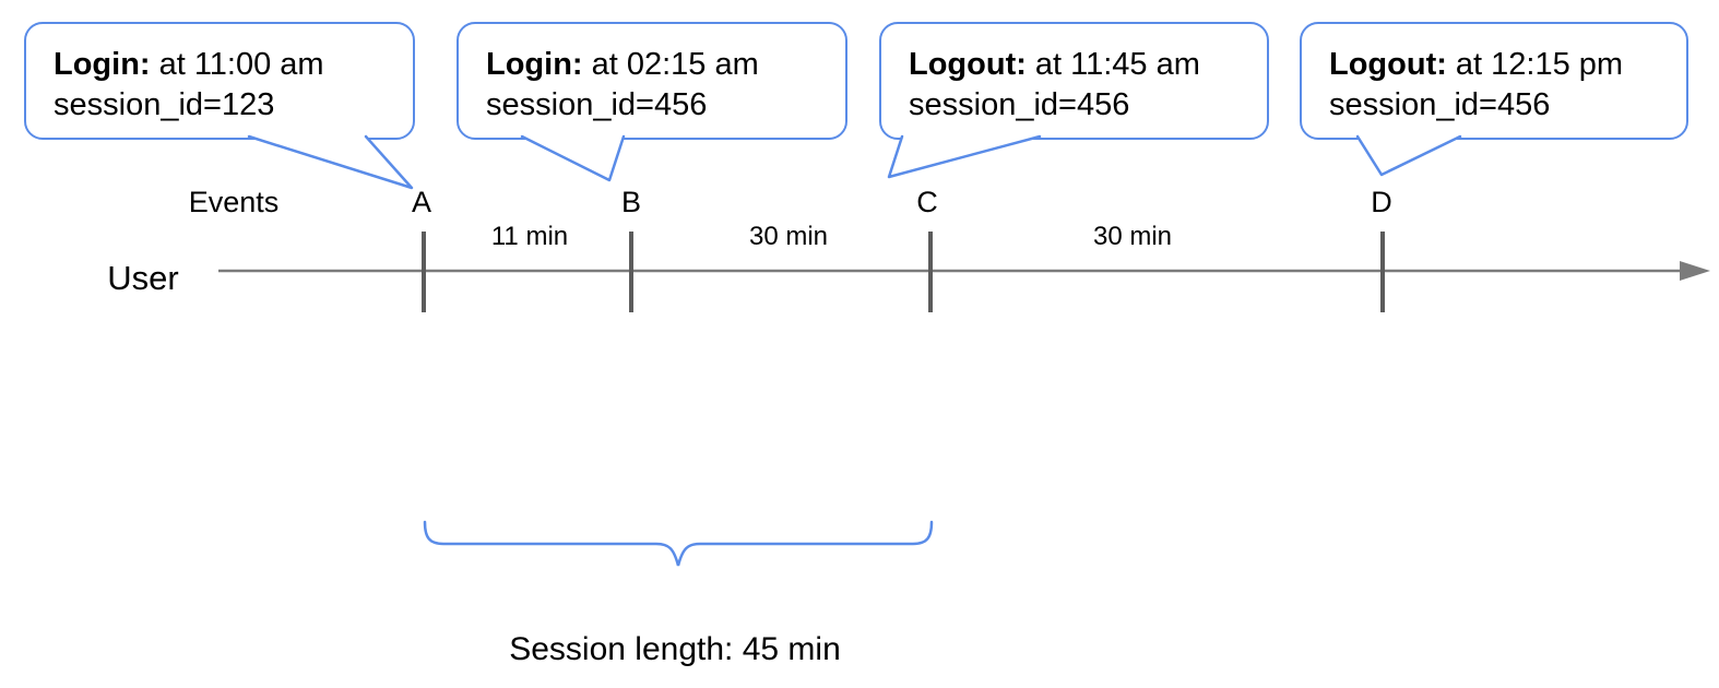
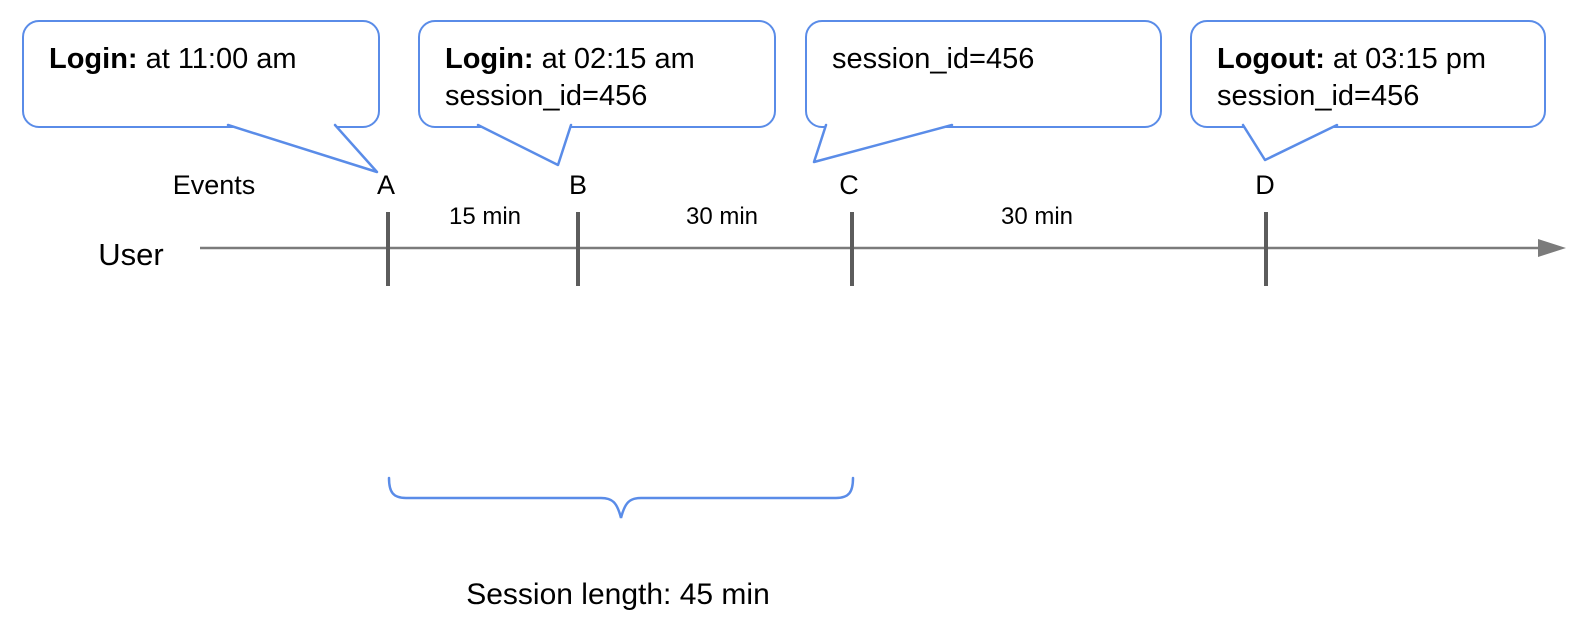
  Login: at 11:00 am
- session_id=123
  Login: at 02:15 am
  session_id=456
- Logout: at 11:45 am
  session_id=456
- Logout: at 12:15 pm
+ Logout: at 03:15 pm
  session_id=456
  Events
  A
  B
  C
  D
  User
- 11 min
+ 15 min
  30 min
  30 min
  Session length: 45 min
